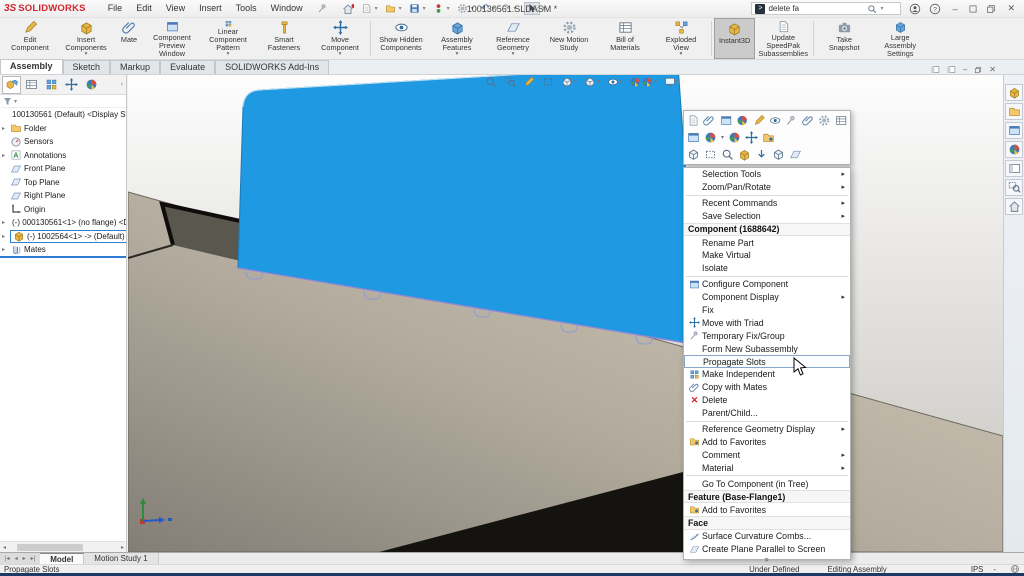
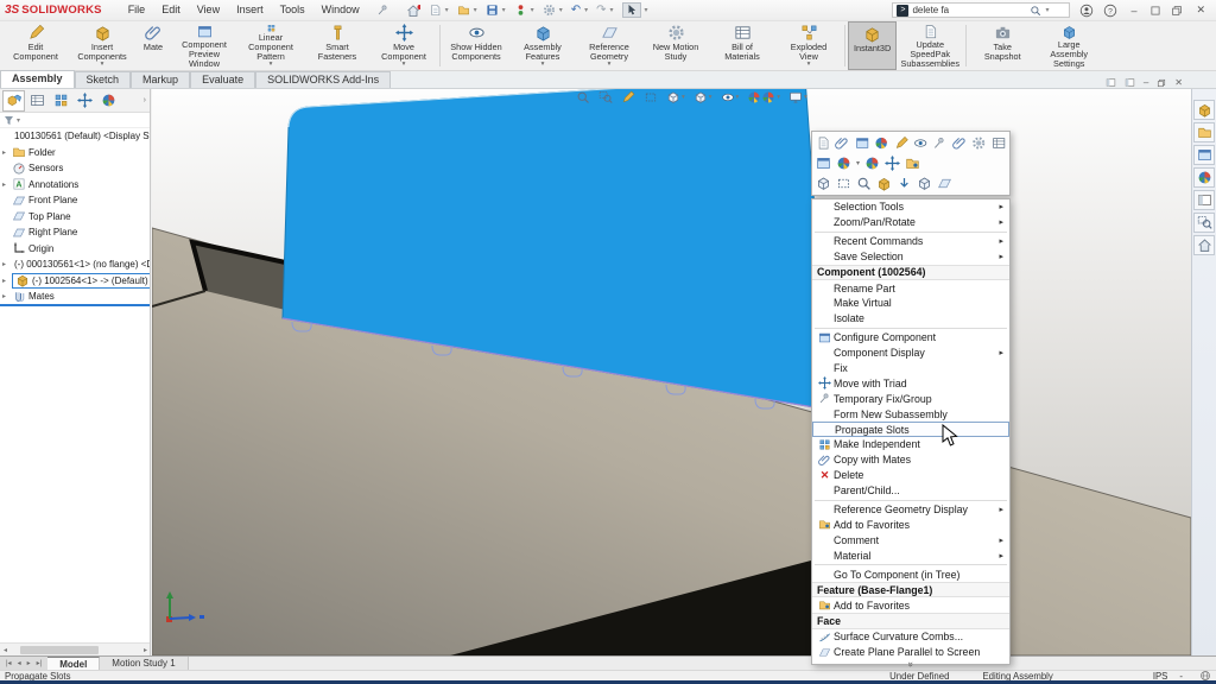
  3S
  SOLIDWORKS
  File
  Edit
  View
  Insert
  Tools
  Window
  ↶
  ↷
- 100130561.SLDASM *
  delete fa
  –
  ✕
  Edit Component
  Insert Components
  Mate
  Component Preview Window
  Linear Component Pattern
  Smart Fasteners
  Move Component
  Show Hidden Components
  Assembly Features
  Reference Geometry
  New Motion Study
  Bill of Materials
  Exploded View
  Instant3D
  Update SpeedPak Subassemblies
  Take Snapshot
  Large Assembly Settings
  Assembly
  Sketch
  Markup
  Evaluate
  SOLIDWORKS Add-Ins
  –
  ✕
  100130561 (Default) <Display S
  Folder
  Sensors
  Annotations
  Front Plane
  Top Plane
  Right Plane
  Origin
  (-) 000130561<1> (no flange) <
  (-) 1002564<1> -> (Default)
  Mates
  Selection Tools
  Zoom/Pan/Rotate
  Recent Commands
  Save Selection
- Component (1688642)
+ Component (1002564)
  Rename Part
  Make Virtual
  Isolate
  Configure Component
  Component Display
  Fix
  Move with Triad
  Temporary Fix/Group
  Form New Subassembly
  Propagate Slots
  Make Independent
  Copy with Mates
  ✕
  Delete
  Parent/Child...
  Reference Geometry Display
  Add to Favorites
  Comment
  Material
  Go To Component (in Tree)
  Feature (Base-Flange1)
  Add to Favorites
  Face
  Surface Curvature Combs...
  Create Plane Parallel to Screen
  Model
  Motion Study 1
  Propagate Slots
  Under Defined
  Editing Assembly
  IPS
  -
